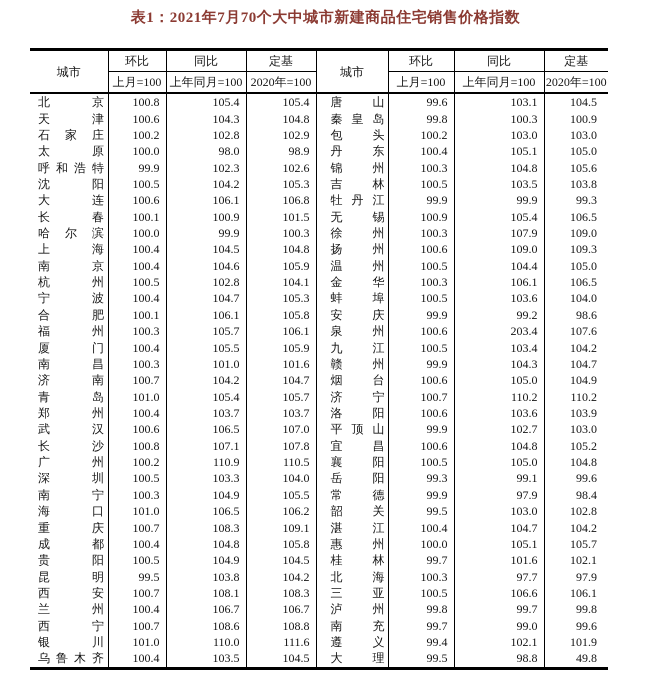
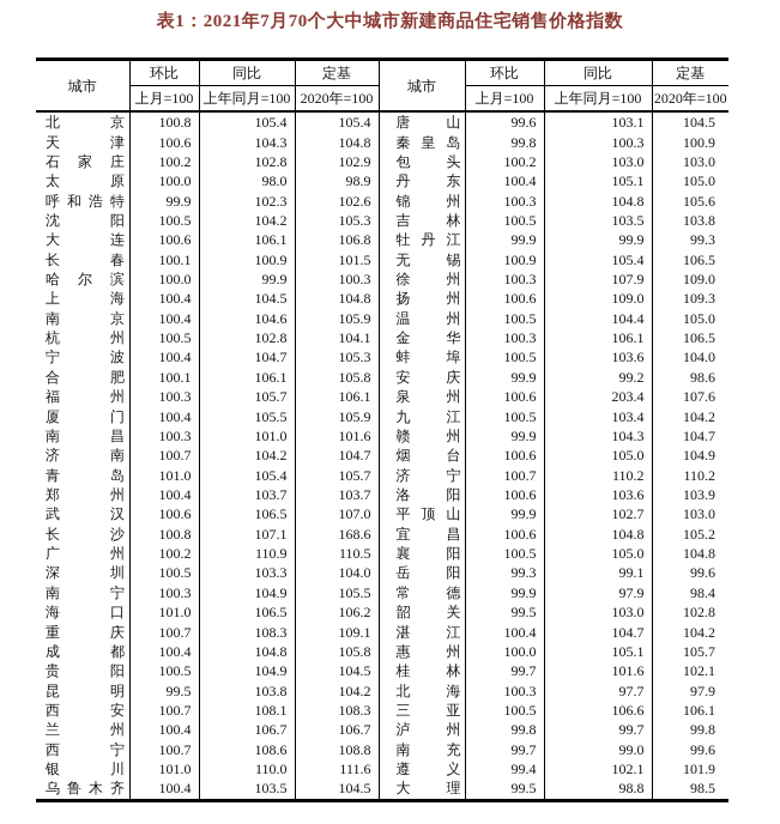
  表1：2021年7月70个大中城市新建商品住宅销售价格指数
  城市	环比	同比	定基	城市	环比	同比	定基
  上月=100	上年同月=100	2020年=100	上月=100	上年同月=100	2020年=100
  北京	100.8	105.4	105.4	唐山	99.6	103.1	104.5
  天津	100.6	104.3	104.8	秦皇岛	99.8	100.3	100.9
  石家庄	100.2	102.8	102.9	包头	100.2	103.0	103.0
  太原	100.0	98.0	98.9	丹东	100.4	105.1	105.0
  呼和浩特	99.9	102.3	102.6	锦州	100.3	104.8	105.6
  沈阳	100.5	104.2	105.3	吉林	100.5	103.5	103.8
  大连	100.6	106.1	106.8	牡丹江	99.9	99.9	99.3
  长春	100.1	100.9	101.5	无锡	100.9	105.4	106.5
  哈尔滨	100.0	99.9	100.3	徐州	100.3	107.9	109.0
  上海	100.4	104.5	104.8	扬州	100.6	109.0	109.3
  南京	100.4	104.6	105.9	温州	100.5	104.4	105.0
  杭州	100.5	102.8	104.1	金华	100.3	106.1	106.5
  宁波	100.4	104.7	105.3	蚌埠	100.5	103.6	104.0
  合肥	100.1	106.1	105.8	安庆	99.9	99.2	98.6
  福州	100.3	105.7	106.1	泉州	100.6	203.4	107.6
  厦门	100.4	105.5	105.9	九江	100.5	103.4	104.2
  南昌	100.3	101.0	101.6	赣州	99.9	104.3	104.7
  济南	100.7	104.2	104.7	烟台	100.6	105.0	104.9
  青岛	101.0	105.4	105.7	济宁	100.7	110.2	110.2
  郑州	100.4	103.7	103.7	洛阳	100.6	103.6	103.9
  武汉	100.6	106.5	107.0	平顶山	99.9	102.7	103.0
- 长沙	100.8	107.1	107.8	宜昌	100.6	104.8	105.2
+ 长沙	100.8	107.1	168.6	宜昌	100.6	104.8	105.2
  广州	100.2	110.9	110.5	襄阳	100.5	105.0	104.8
  深圳	100.5	103.3	104.0	岳阳	99.3	99.1	99.6
  南宁	100.3	104.9	105.5	常德	99.9	97.9	98.4
  海口	101.0	106.5	106.2	韶关	99.5	103.0	102.8
  重庆	100.7	108.3	109.1	湛江	100.4	104.7	104.2
  成都	100.4	104.8	105.8	惠州	100.0	105.1	105.7
  贵阳	100.5	104.9	104.5	桂林	99.7	101.6	102.1
  昆明	99.5	103.8	104.2	北海	100.3	97.7	97.9
  西安	100.7	108.1	108.3	三亚	100.5	106.6	106.1
  兰州	100.4	106.7	106.7	泸州	99.8	99.7	99.8
  西宁	100.7	108.6	108.8	南充	99.7	99.0	99.6
  银川	101.0	110.0	111.6	遵义	99.4	102.1	101.9
- 乌鲁木齐	100.4	103.5	104.5	大理	99.5	98.8	49.8
+ 乌鲁木齐	100.4	103.5	104.5	大理	99.5	98.8	98.5
